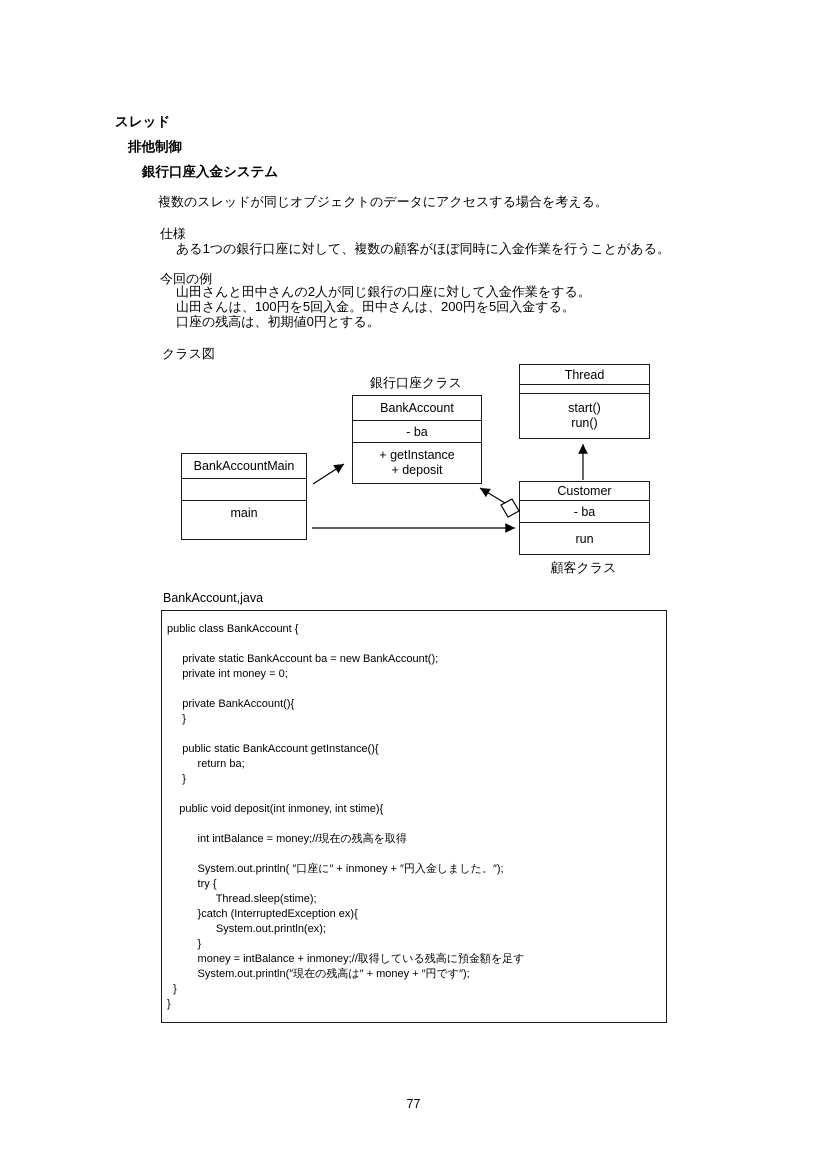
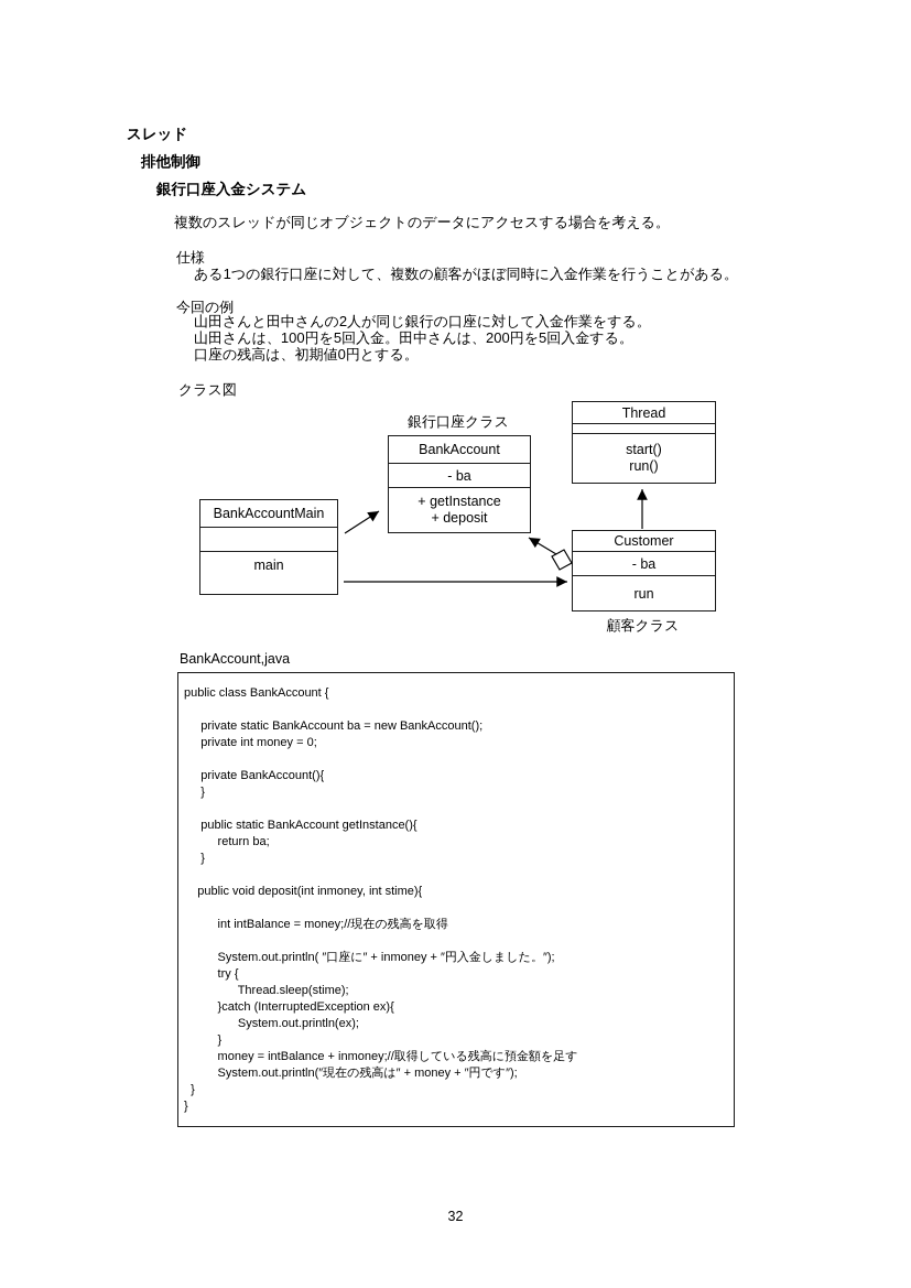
  スレッド
  排他制御
  銀行口座入金システム
  複数のスレッドが同じオブジェクトのデータにアクセスする場合を考える。
  仕様
  ある1つの銀行口座に対して、複数の顧客がほぼ同時に入金作業を行うことがある。
  今回の例
  山田さんと田中さんの2人が同じ銀行の口座に対して入金作業をする。
  山田さんは、100円を5回入金。田中さんは、200円を5回入金する。
  口座の残高は、初期値0円とする。
  クラス図
  銀行口座クラス
  顧客クラス
  BankAccountMain
  main
  BankAccount
  - ba
  + getInstance
  + deposit
  Thread
  start()
  run()
  Customer
  - ba
  run
  BankAccount,java
  public class BankAccount {
  private static BankAccount ba = new BankAccount();
  private int money = 0;
  private BankAccount(){
  }
  public static BankAccount getInstance(){
  return ba;
  }
  public void deposit(int inmoney, int stime){
  int intBalance = money;//現在の残高を取得
  System.out.println( ″口座に″ + inmoney + ″円入金しました。″);
  try {
  Thread.sleep(stime);
  }catch (InterruptedException ex){
  System.out.println(ex);
  }
  money = intBalance + inmoney;//取得している残高に預金額を足す
  System.out.println(″現在の残高は″ + money + ″円です″);
  }
  }
- 77
+ 32
